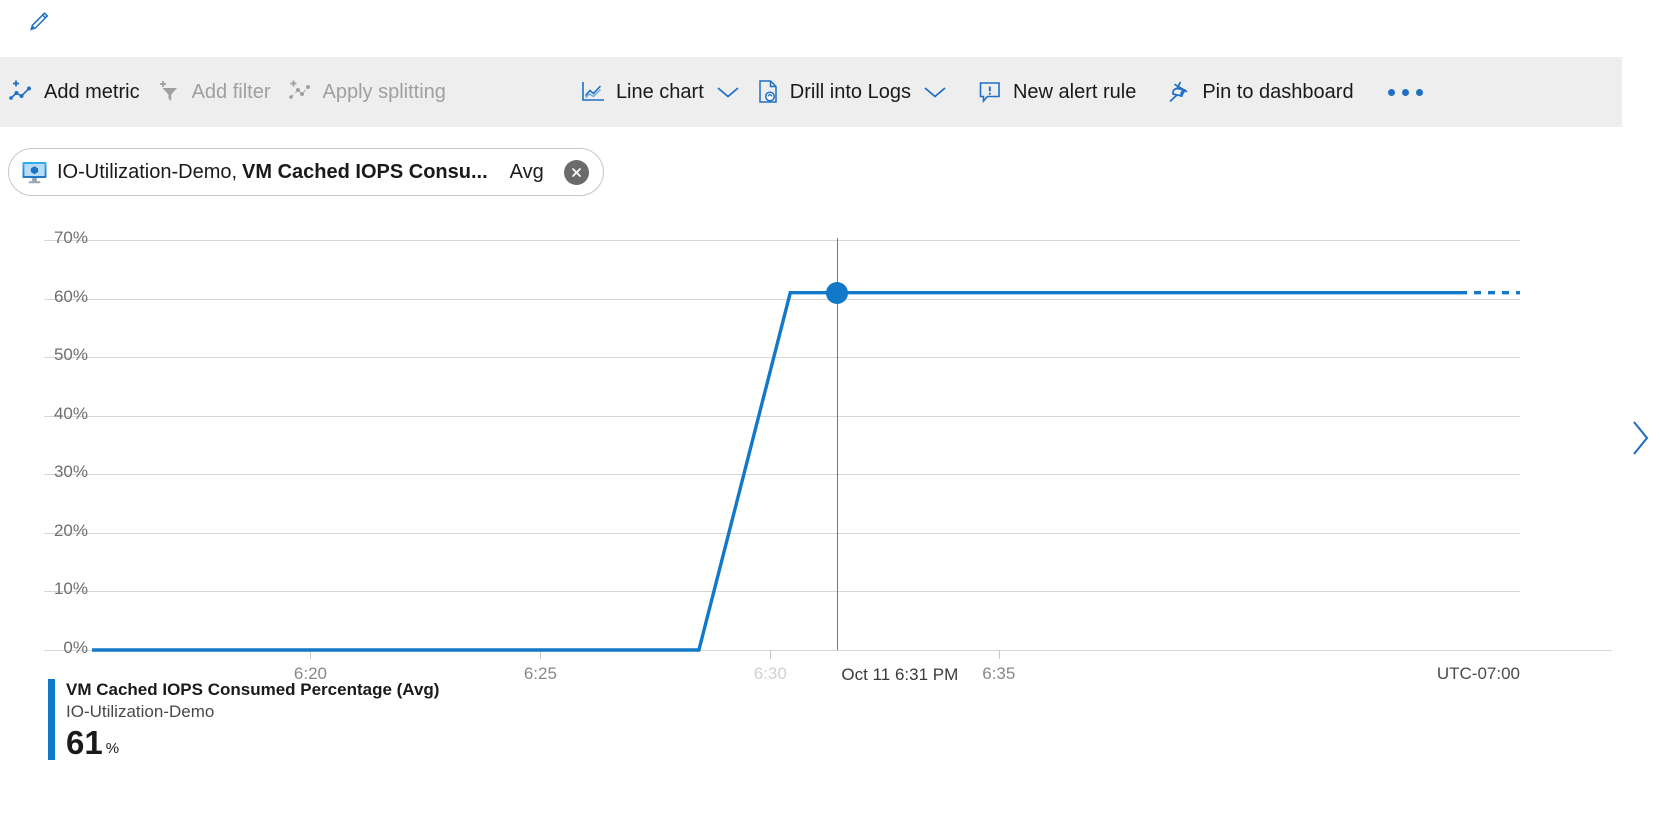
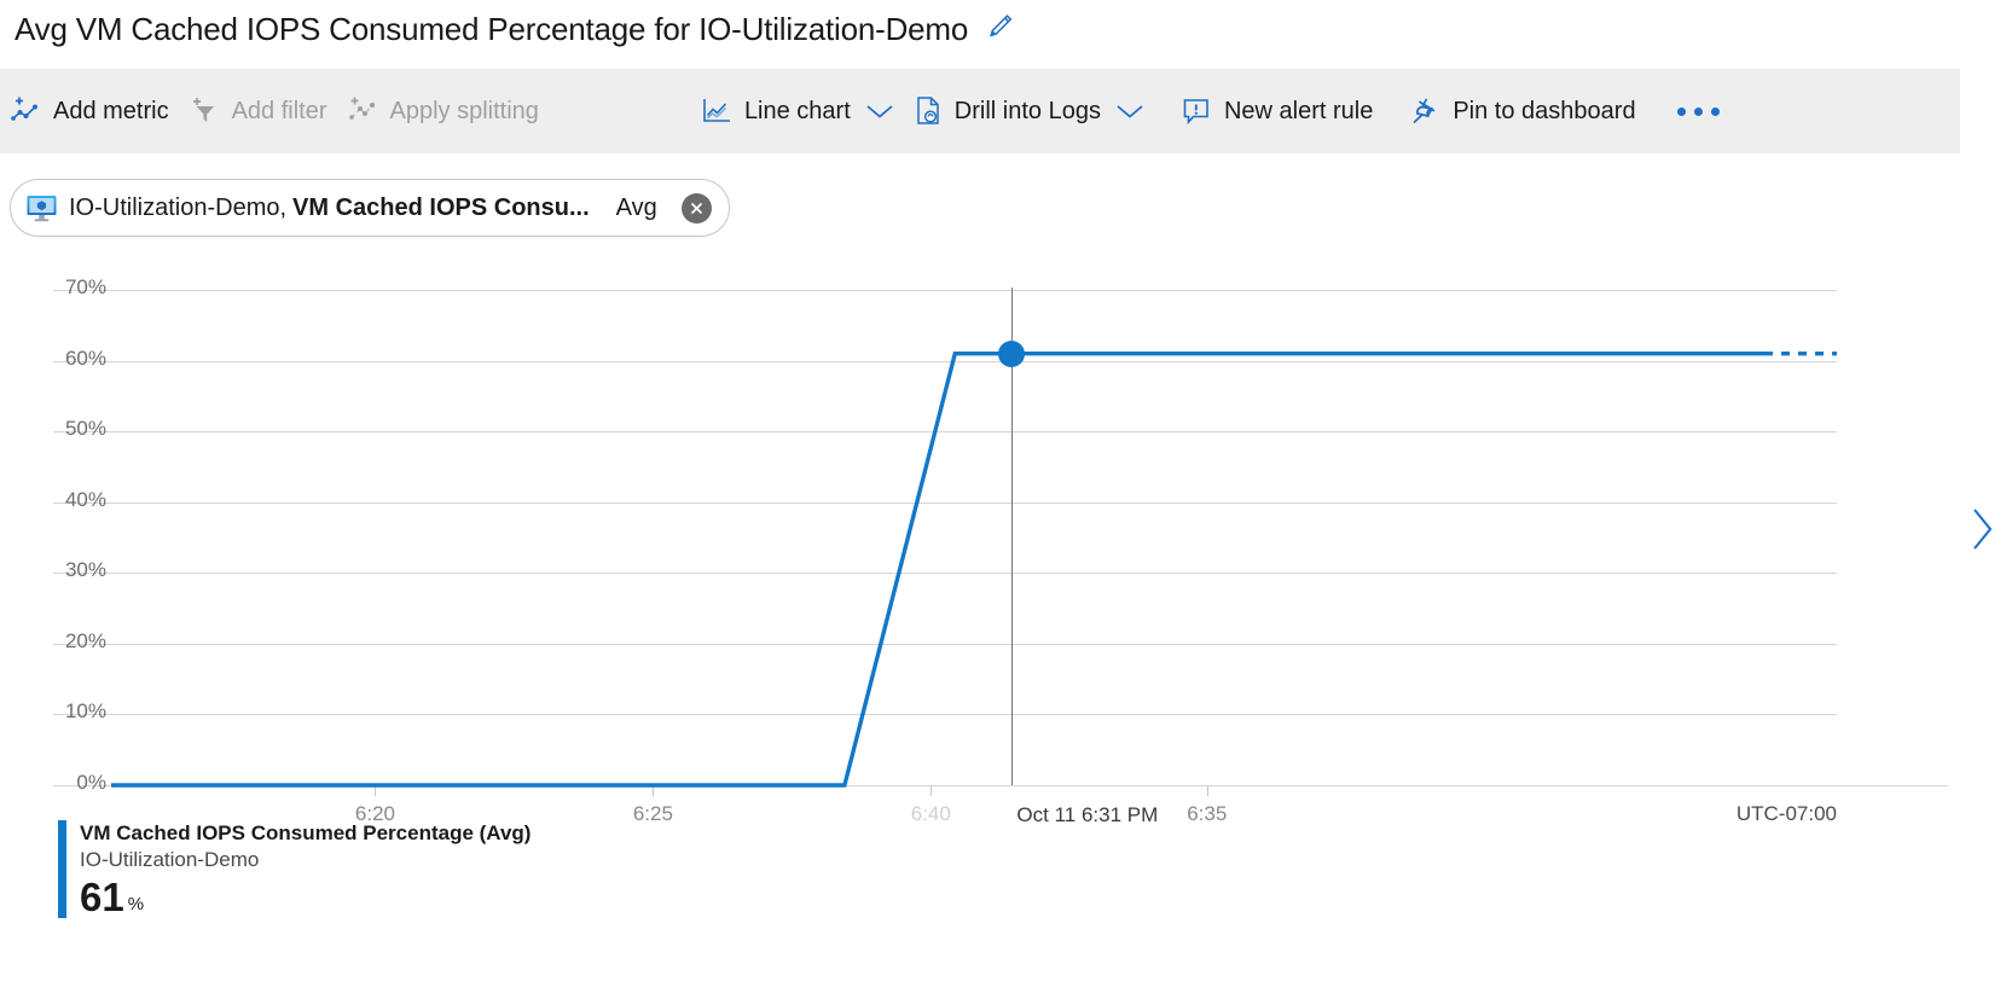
+ Avg VM Cached IOPS Consumed Percentage for IO-Utilization-Demo
  Add metric
  Add filter
  Apply splitting
  Line chart
  Drill into Logs
  New alert rule
  Pin to dashboard
  IO-Utilization-Demo,
  VM Cached IOPS Consu...
  Avg
  0%
  10%
  20%
  30%
  40%
  50%
  60%
  70%
  6:20
  6:25
- 6:30
+ 6:40
  6:35
  UTC-07:00
  Oct 11 6:31 PM
  VM Cached IOPS Consumed Percentage (Avg)
  IO-Utilization-Demo
  61
  %
